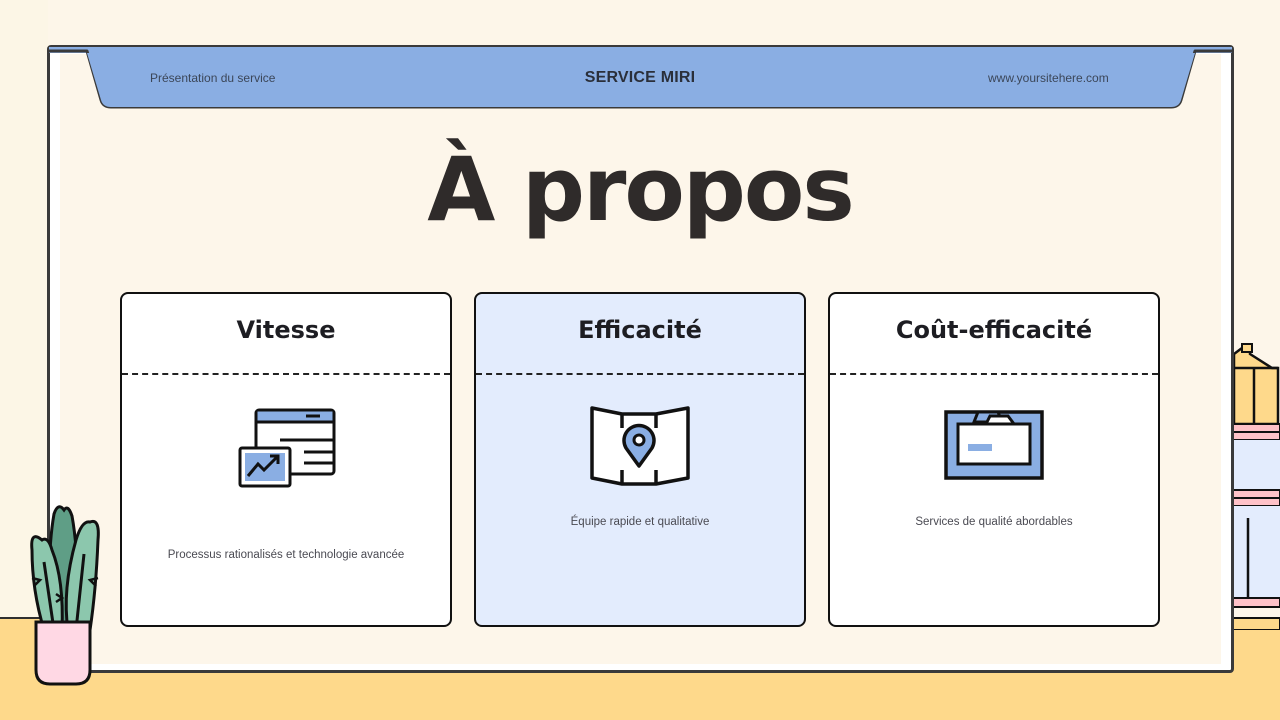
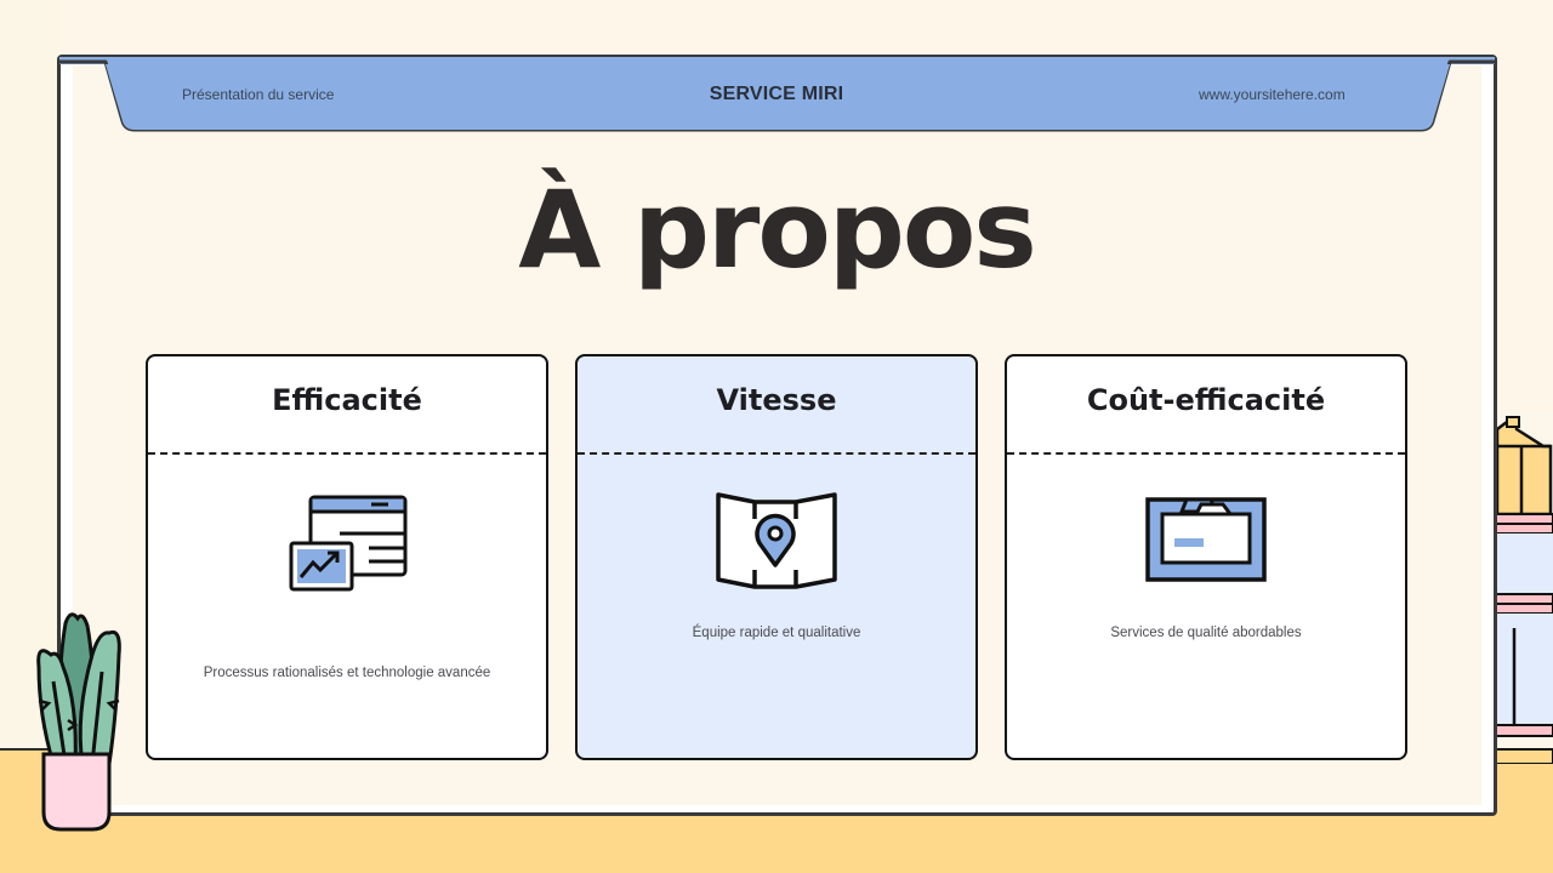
  Présentation du service
  SERVICE MIRI
  www.yoursitehere.com
  À propos
- Vitesse
+ Efficacité
  Processus rationalisés et technologie avancée
- Efficacité
+ Vitesse
  Équipe rapide et qualitative
  Coût-efficacité
  Services de qualité abordables
